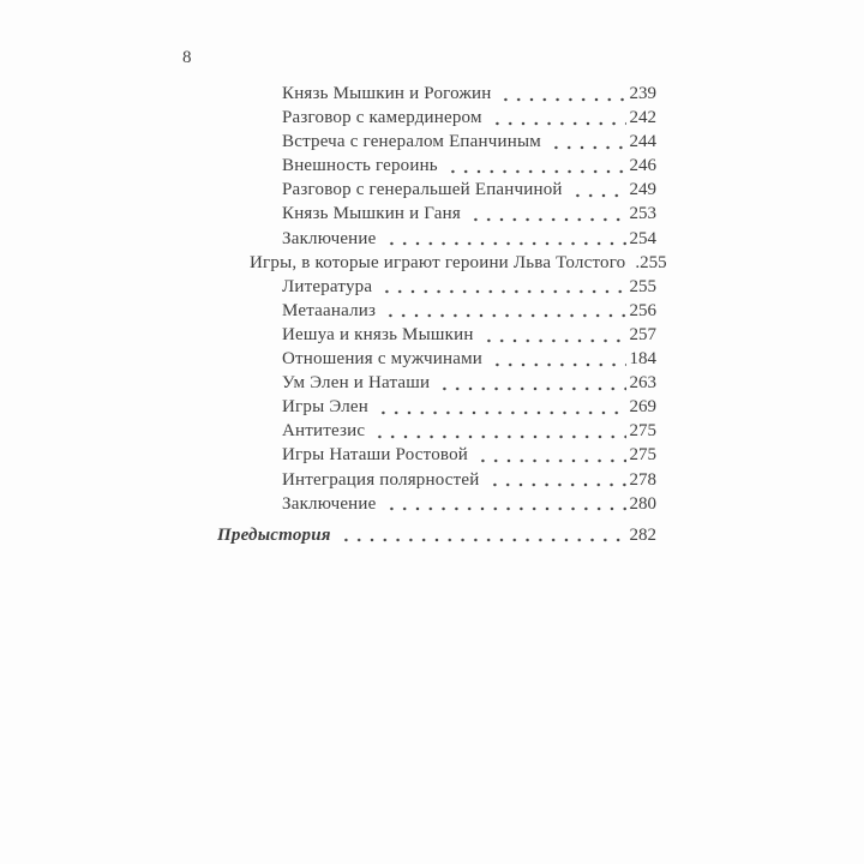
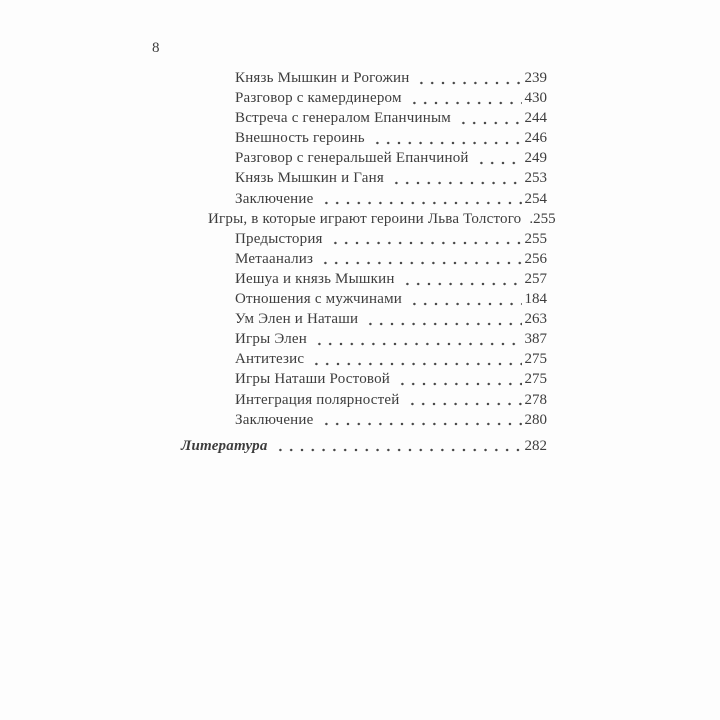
  8
  Князь Мышкин и Рогожин
  239
  Разговор с камердинером
- 242
+ 430
  Встреча с генералом Епанчиным
  244
  Внешность героинь
  246
  Разговор с генеральшей Епанчиной
  249
  Князь Мышкин и Ганя
  253
  Заключение
  254
  Игры, в которые играют героини Льва Толстого
  .255
- Литература
+ Предыстория
  255
  Метаанализ
  256
  Иешуа и князь Мышкин
  257
  Отношения с мужчинами
  184
  Ум Элен и Наташи
  263
  Игры Элен
- 269
+ 387
  Антитезис
  275
  Игры Наташи Ростовой
  275
  Интеграция полярностей
  278
  Заключение
  280
- Предыстория
+ Литература
  282
